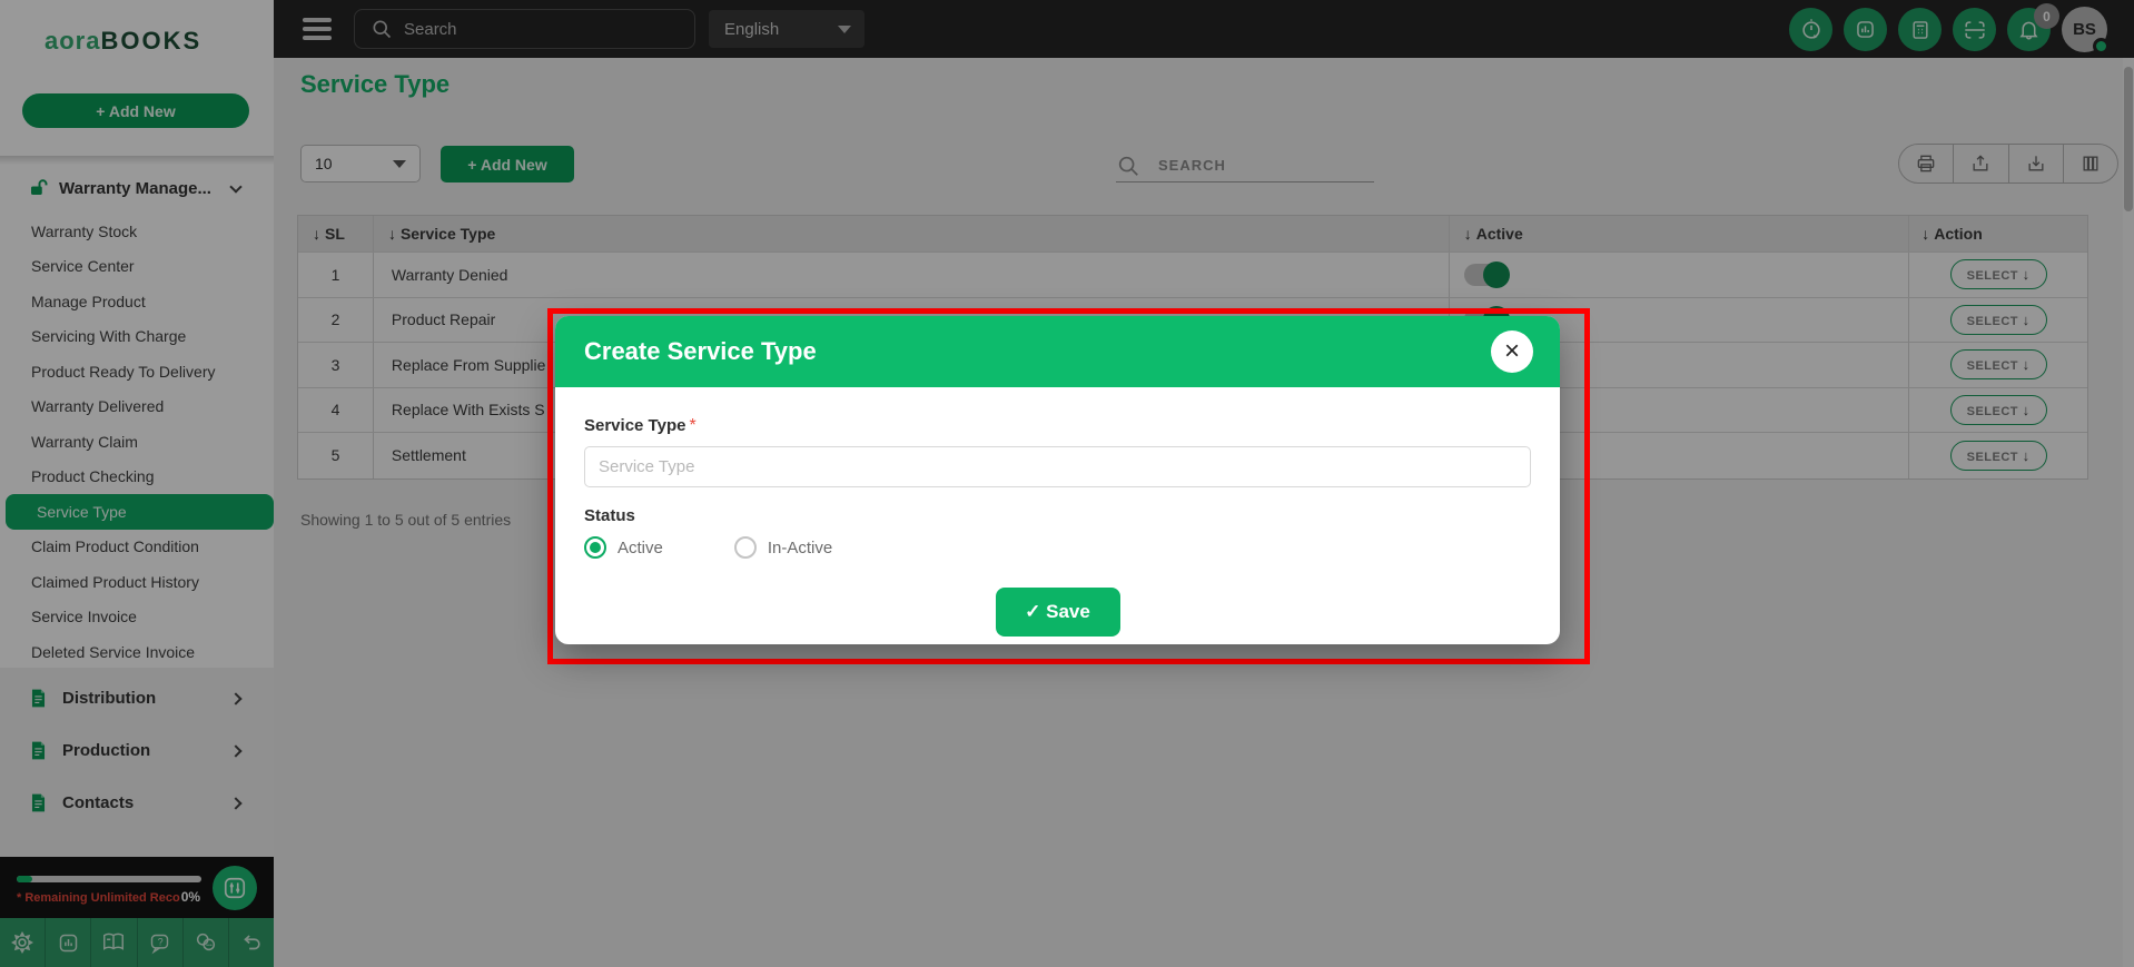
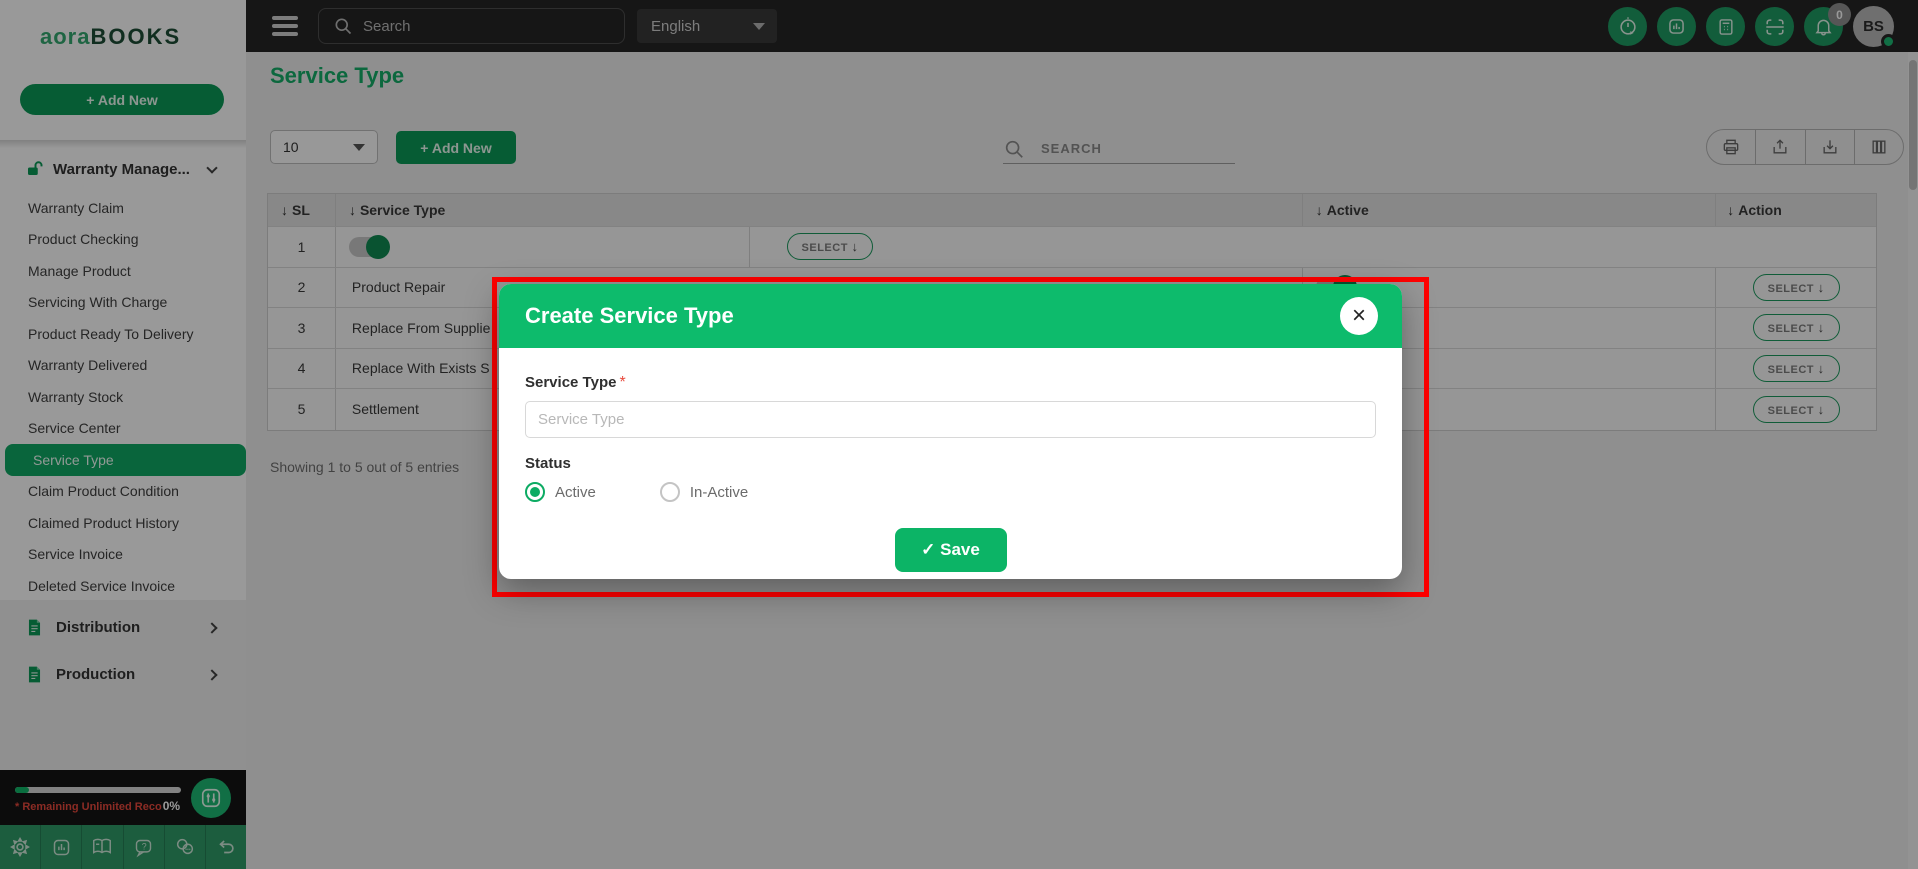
  aoraBOOKS
  + Add New
  Warranty Manage...
- Warranty Stock
+ Warranty Claim
- Service Center
+ Product Checking
  Manage Product
  Servicing With Charge
  Product Ready To Delivery
  Warranty Delivered
- Warranty Claim
+ Warranty Stock
- Product Checking
+ Service Center
  Service Type
  Claim Product Condition
  Claimed Product History
  Service Invoice
  Deleted Service Invoice
  Distribution
  Production
- Contacts
  * Remaining Unlimited Reco0%
  ?
  Search
  English
  0
  BS
  Service Type
  10
  + Add New
  SEARCH
  ↓
  SL
  ↓
  Service Type
  ↓
  Active
  ↓
  Action
  1
- Warranty Denied
  SELECT ↓
  2
  Product Repair
  SELECT ↓
  3
  Replace From Supplie
  SELECT ↓
  4
  Replace With Exists S
  SELECT ↓
  5
  Settlement
  SELECT ↓
  Showing 1 to 5 out of 5 entries
  Create Service Type
  ×
  Service Type *
  Service Type
  Status
  Active
  In-Active
  ✓ Save
